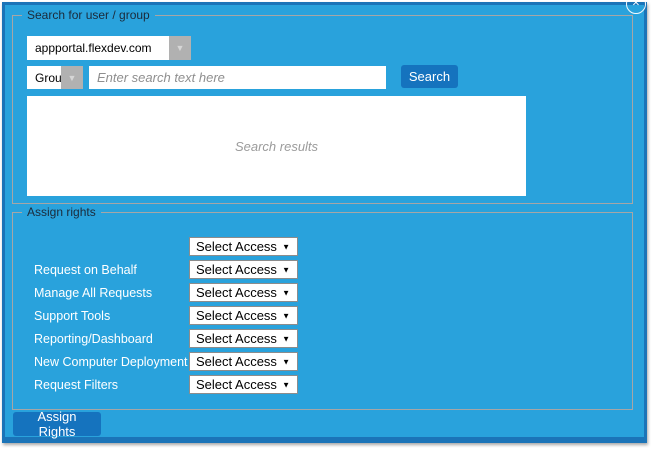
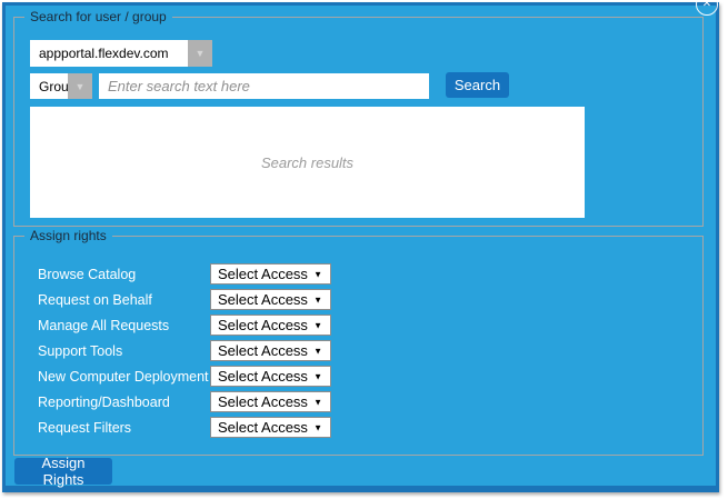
  ✕
  Search for user / group
  appportal.flexdev.com
  ▼
  Grou
  ▼
  Enter search text here
  Search
  Search results
  Assign rights
+ Browse Catalog
  Select Access
  ▼
  Request on Behalf
  Select Access
  ▼
  Manage All Requests
  Select Access
  ▼
  Support Tools
  Select Access
  ▼
- Reporting/Dashboard
+ New Computer Deployment
  Select Access
  ▼
- New Computer Deployment
+ Reporting/Dashboard
  Select Access
  ▼
  Request Filters
  Select Access
  ▼
  Assign Rights
